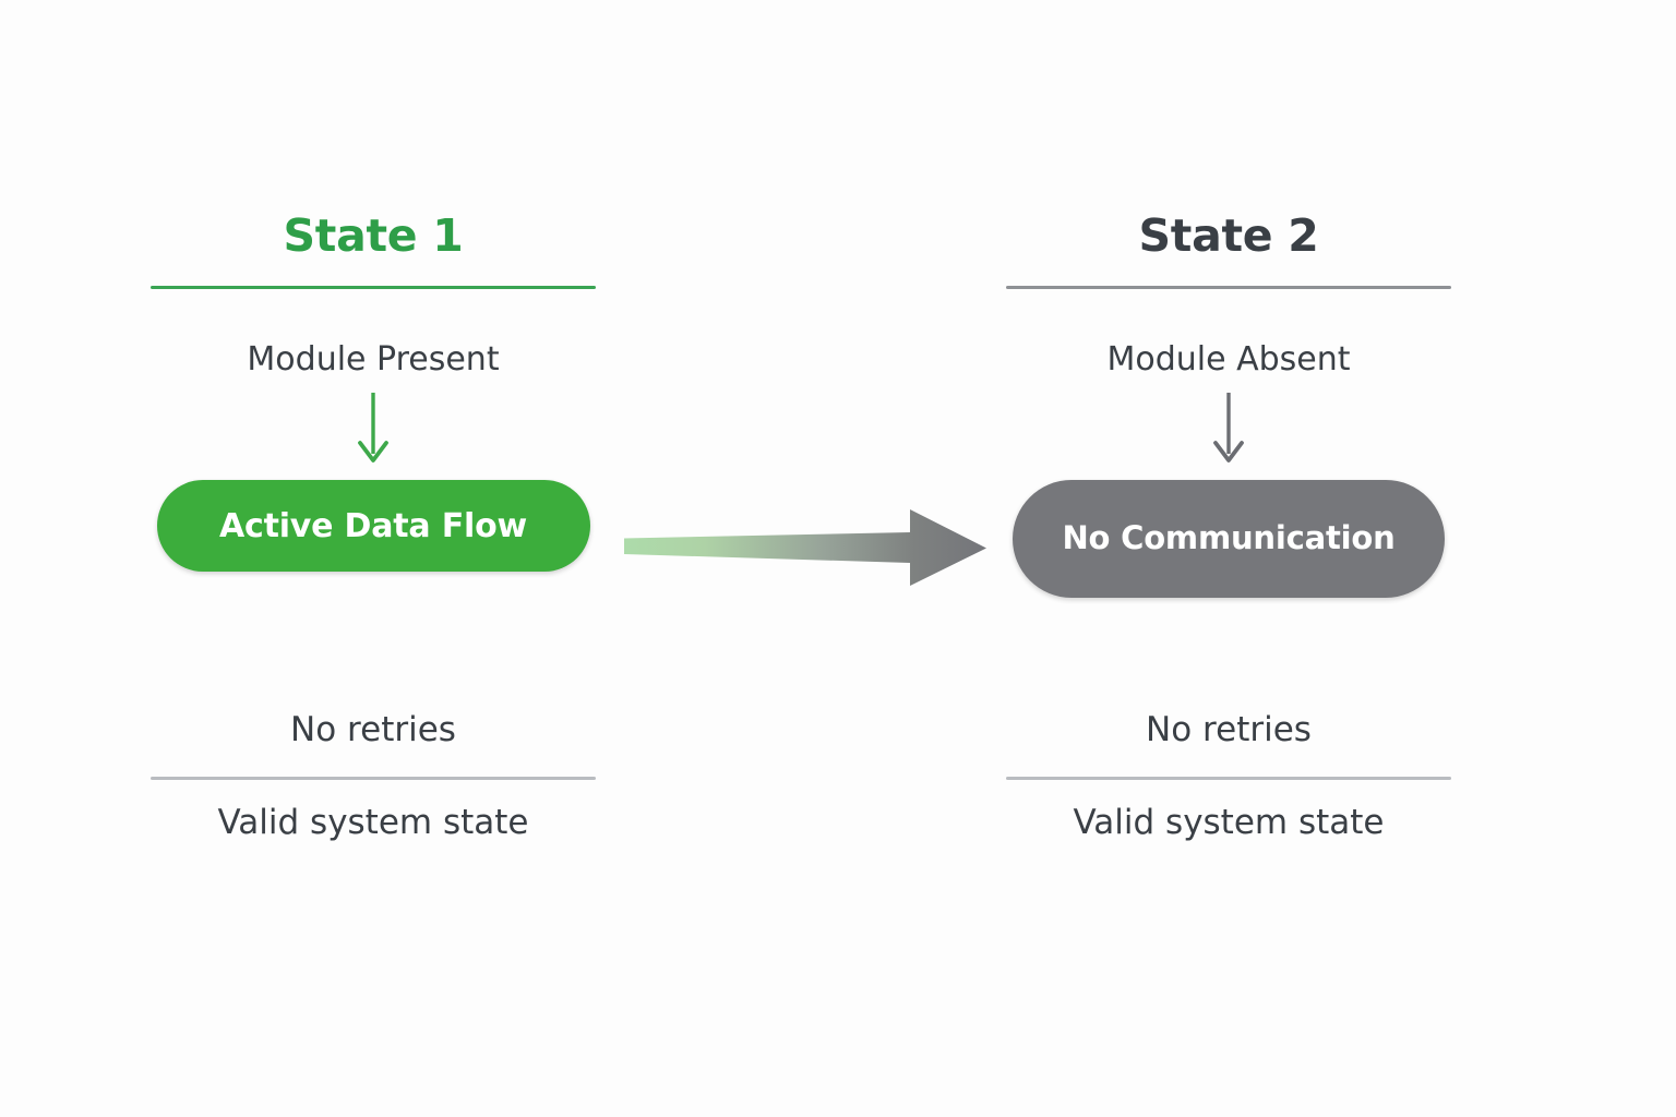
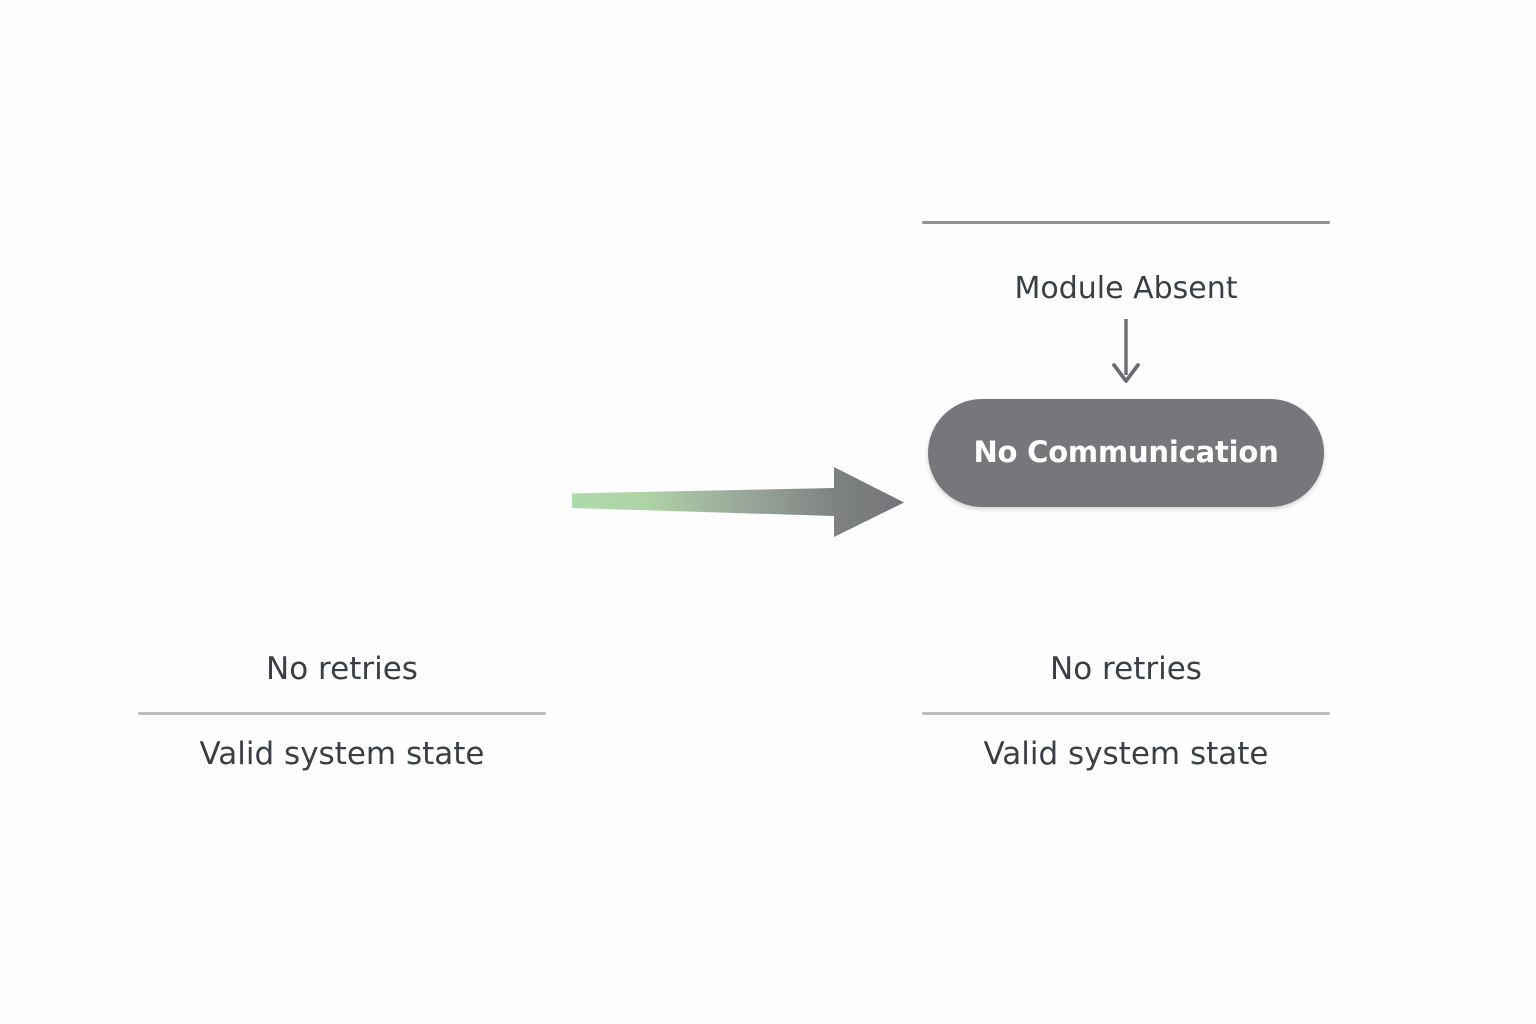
- State 1
- Module Present
- Active Data Flow
- State 2
  Module Absent
  No Communication
  No retries
  Valid system state
  No retries
  Valid system state
